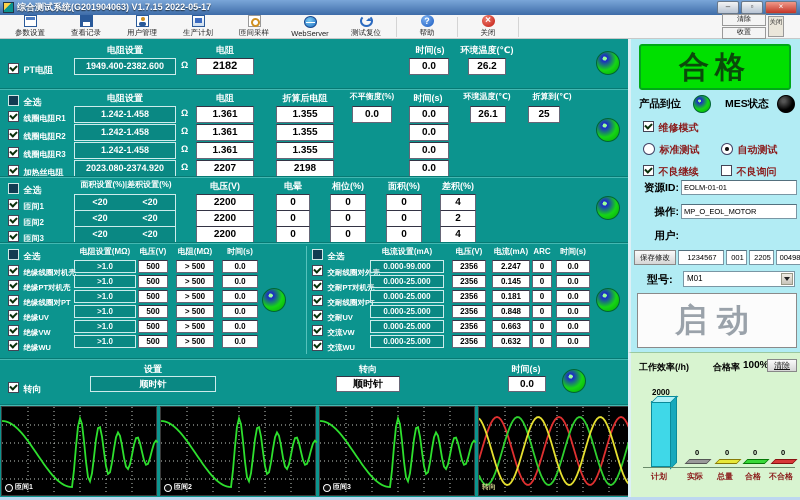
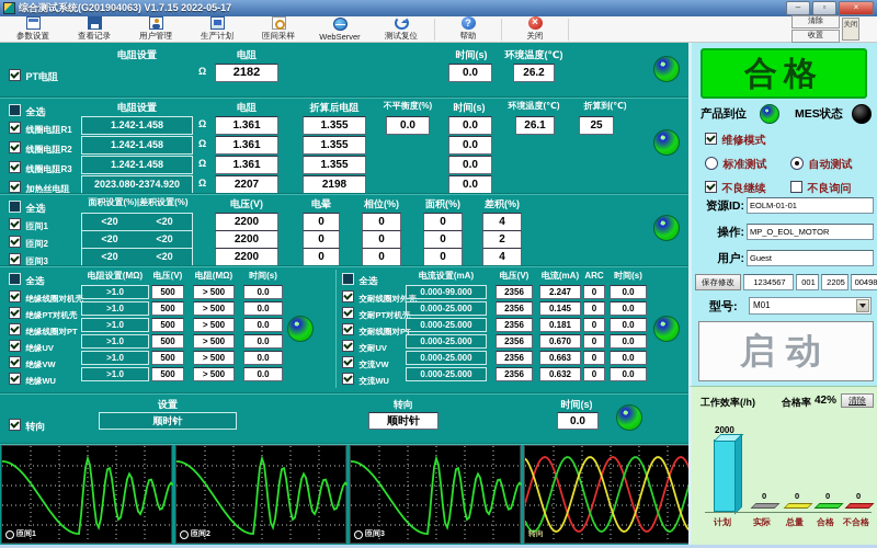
  综合测试系统(G201904063) V1.7.15 2022-05-17
  –
  ▫
  ×
  参数设置
  查看记录
  用户管理
  生产计划
  匝间采样
  WebServer
  测试复位
  帮助
  关闭
  电阻设置
  电阻
  时间(s)
  环境温度(℃)
  PT电阻
- 1949.400-2382.600
  Ω
  2182
  0.0
  26.2
  全选
  电阻设置
  电阻
  折算后电阻
  不平衡度(%)
  时间(s)
  环境温度(℃)
  折算到(℃)
  线圈电阻R1
  1.242-1.458
  Ω
  1.361
  1.355
  0.0
  0.0
  26.1
  25
  线圈电阻R2
  1.242-1.458
  Ω
  1.361
  1.355
  0.0
  线圈电阻R3
  1.242-1.458
  Ω
  1.361
  1.355
  0.0
  加热丝电阻
  2023.080-2374.920
  Ω
  2207
  2198
  0.0
  全选
  面积设置(%)|差积设置(%)
  电压(V)
  电晕
  相位(%)
  面积(%)
  差积(%)
  匝间1
  <20
  <20
  2200
  0
  0
  0
  4
  匝间2
  <20
  <20
  2200
  0
  0
  0
  2
  匝间3
  <20
  <20
  2200
  0
  0
  0
  4
  全选
  电阻设置(MΩ)
  电压(V)
  电阻(MΩ)
  时间(s)
  绝缘线圈对机壳
  >1.0
  500
  > 500
  0.0
  绝缘PT对机壳
  >1.0
  500
  > 500
  0.0
  绝缘线圈对PT
  >1.0
  500
  > 500
  0.0
  绝缘UV
  >1.0
  500
  > 500
  0.0
  绝缘VW
  >1.0
  500
  > 500
  0.0
  绝缘WU
  >1.0
  500
  > 500
  0.0
  全选
  电流设置(mA)
  电压(V)
  电流(mA)
  ARC
  时间(s)
  交耐线圈对外壳
  0.000-99.000
  2356
  2.247
  0
  0.0
  交耐PT对机壳
  0.000-25.000
  2356
  0.145
  0
  0.0
  交耐线圈对PT
  0.000-25.000
  2356
  0.181
  0
  0.0
  交耐UV
  0.000-25.000
  2356
- 0.848
+ 0.670
  0
  0.0
  交流VW
  0.000-25.000
  2356
  0.663
  0
  0.0
  交流WU
  0.000-25.000
  2356
  0.632
  0
  0.0
  转向
  设置
  顺时针
  转向
  顺时针
  时间(s)
  0.0
  合格
  产品到位
  MES状态
  维修模式
  标准测试
  自动测试
  不良继续
  不良询问
  资源ID:
  EOLM-01-01
  操作:
  MP_O_EOL_MOTOR
  用户:
+ Guest
  保存修改
  1234567
  001
  2205
  00498
  型号:
  M01
  启动
  工作效率(/h)
  合格率
- 100%
+ 42%
  清除
  2000
  0
  0
  0
  0
  计划
  实际
  总量
  合格
  不合格
